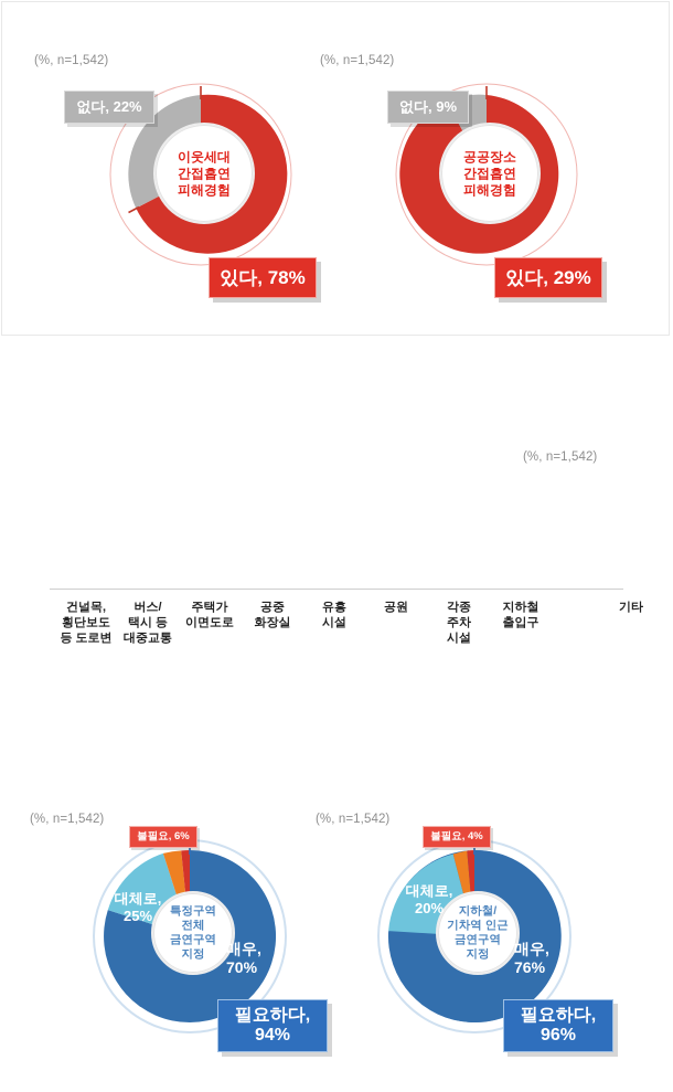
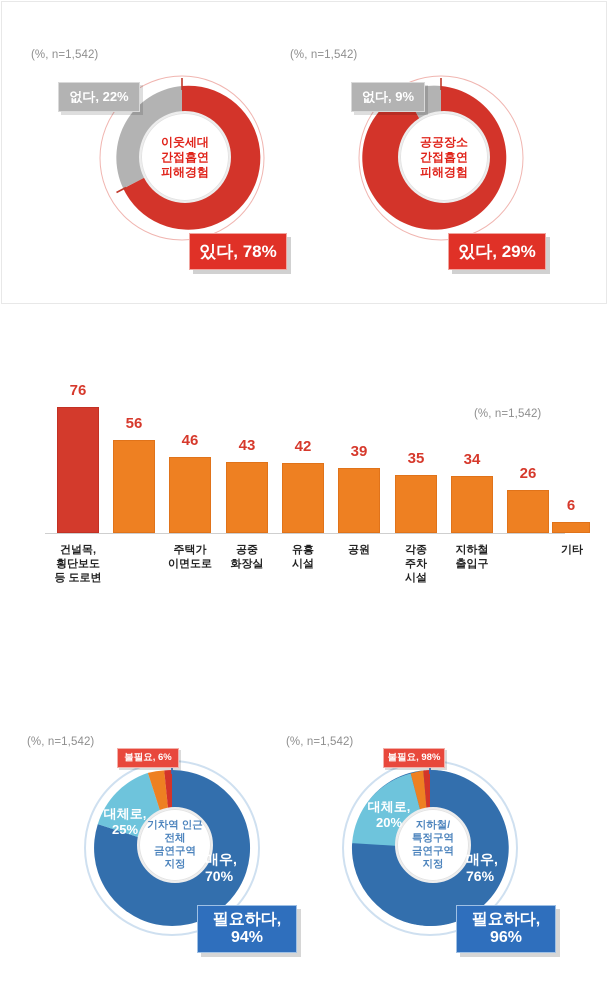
  (%, n=1,542)
  (%, n=1,542)
  이웃세대
  간접흡연
  피해경험
  없다, 22%
  있다, 78%
  공공장소
  간접흡연
  피해경험
  없다, 9%
  있다, 29%
  (%, n=1,542)
+ 76
+ 56
+ 46
+ 43
+ 42
+ 39
+ 35
+ 34
+ 26
+ 6
  건널목,
  횡단보도
  등 도로변
- 버스/
- 택시 등
- 대중교통
  주택가
  이면도로
  공중
  화장실
  유흥
  시설
  공원
  각종
  주차
  시설
  지하철
  출입구
  기타
  (%, n=1,542)
  (%, n=1,542)
- 특정구역
+ 기차역 인근
  전체
  금연구역
  지정
  불필요, 6%
  대체로,
  25%
  매우,
  70%
  필요하다,
  94%
  지하철/
- 기차역 인근
+ 특정구역
  금연구역
  지정
- 불필요, 4%
+ 불필요, 98%
  대체로,
  20%
  매우,
  76%
  필요하다,
  96%
